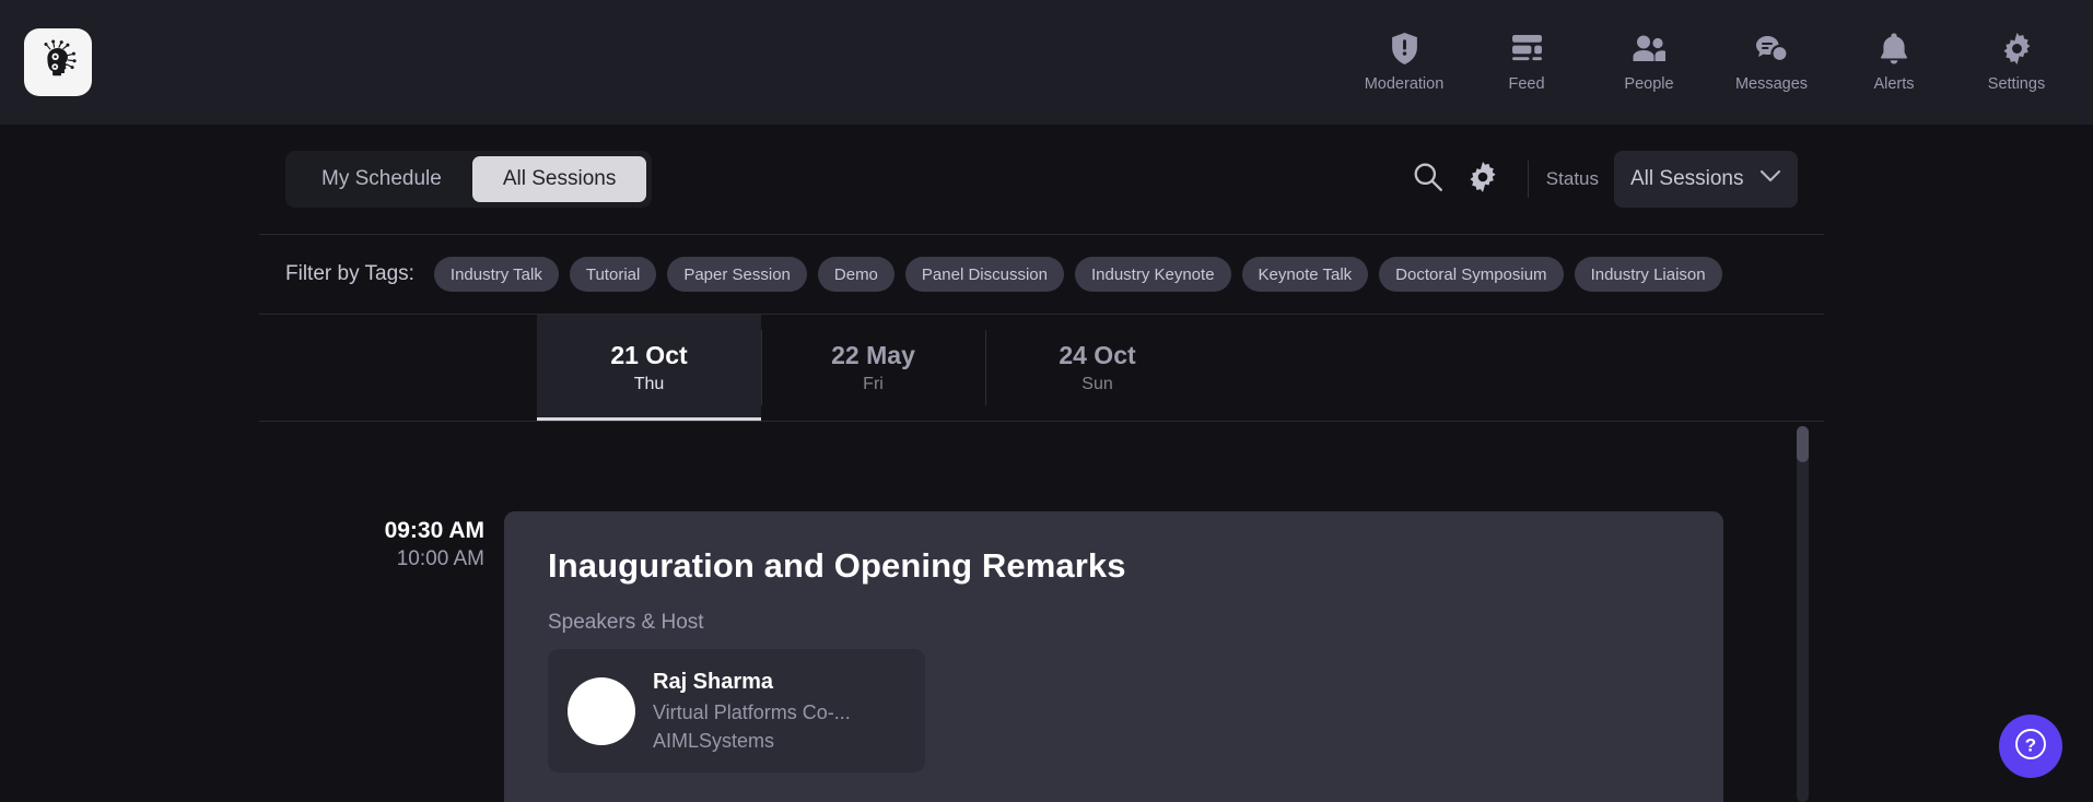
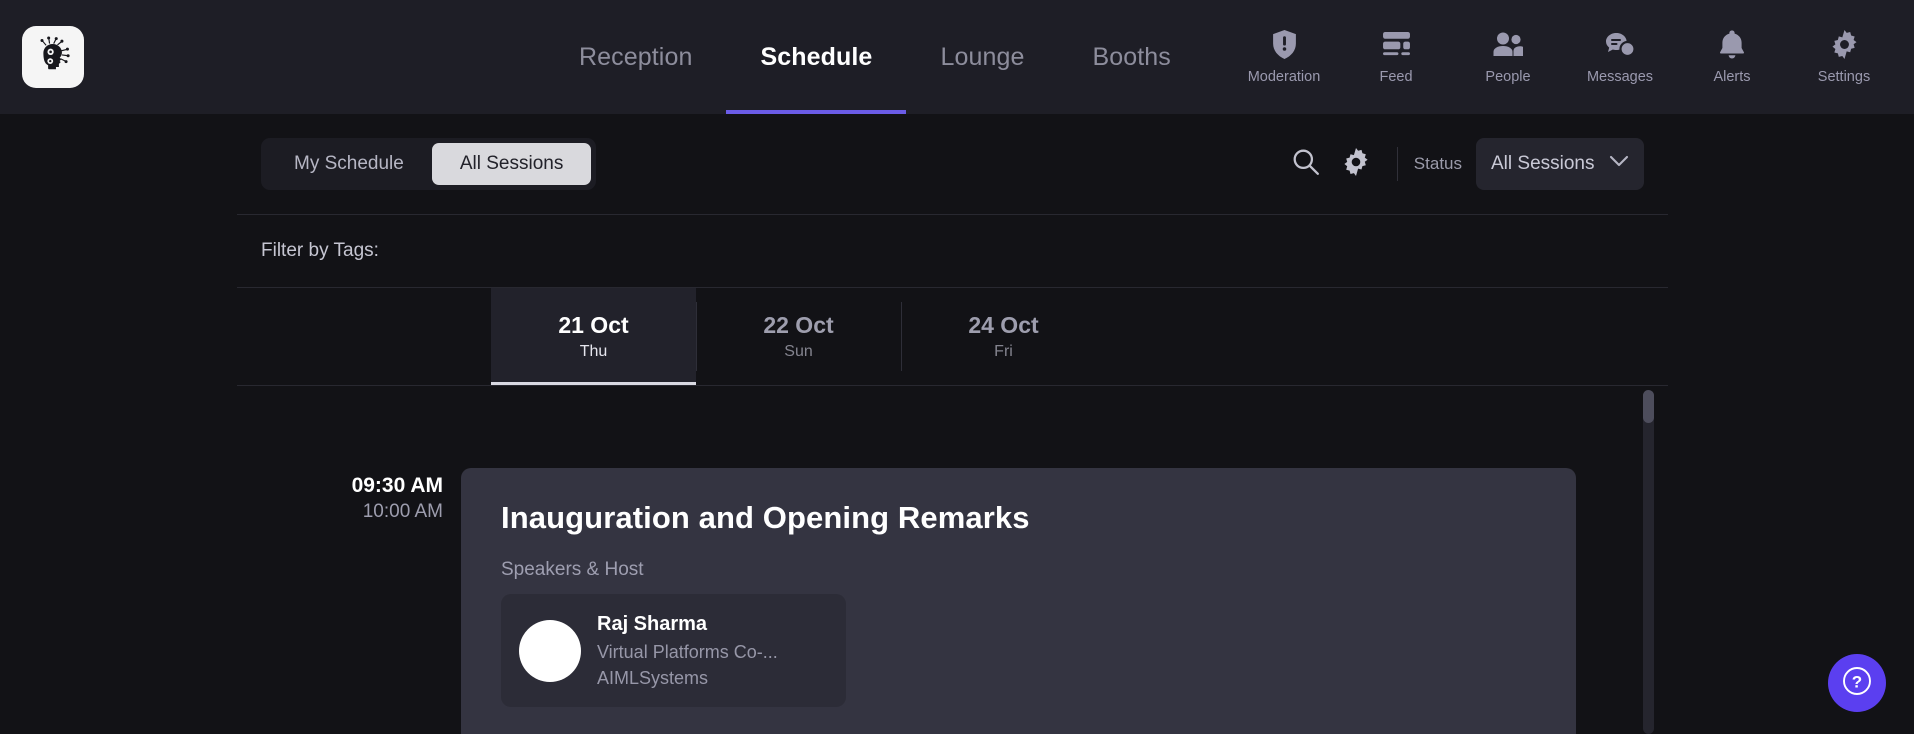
+ Reception
+ Schedule
+ Lounge
+ Booths
  Moderation
  Feed
  People
  Messages
  Alerts
  Settings
  My Schedule
  All Sessions
  Status
  All Sessions
  Filter by Tags:
- Industry Talk
- Tutorial
- Paper Session
- Demo
- Panel Discussion
- Industry Keynote
- Keynote Talk
- Doctoral Symposium
- Industry Liaison
  21 Oct
  Thu
- 22 May
+ 22 Oct
- Fri
+ Sun
  24 Oct
- Sun
+ Fri
  09:30 AM
  10:00 AM
  Inauguration and Opening Remarks
  Speakers & Host
  Raj Sharma
  Virtual Platforms Co-...
  AIMLSystems
  ?
